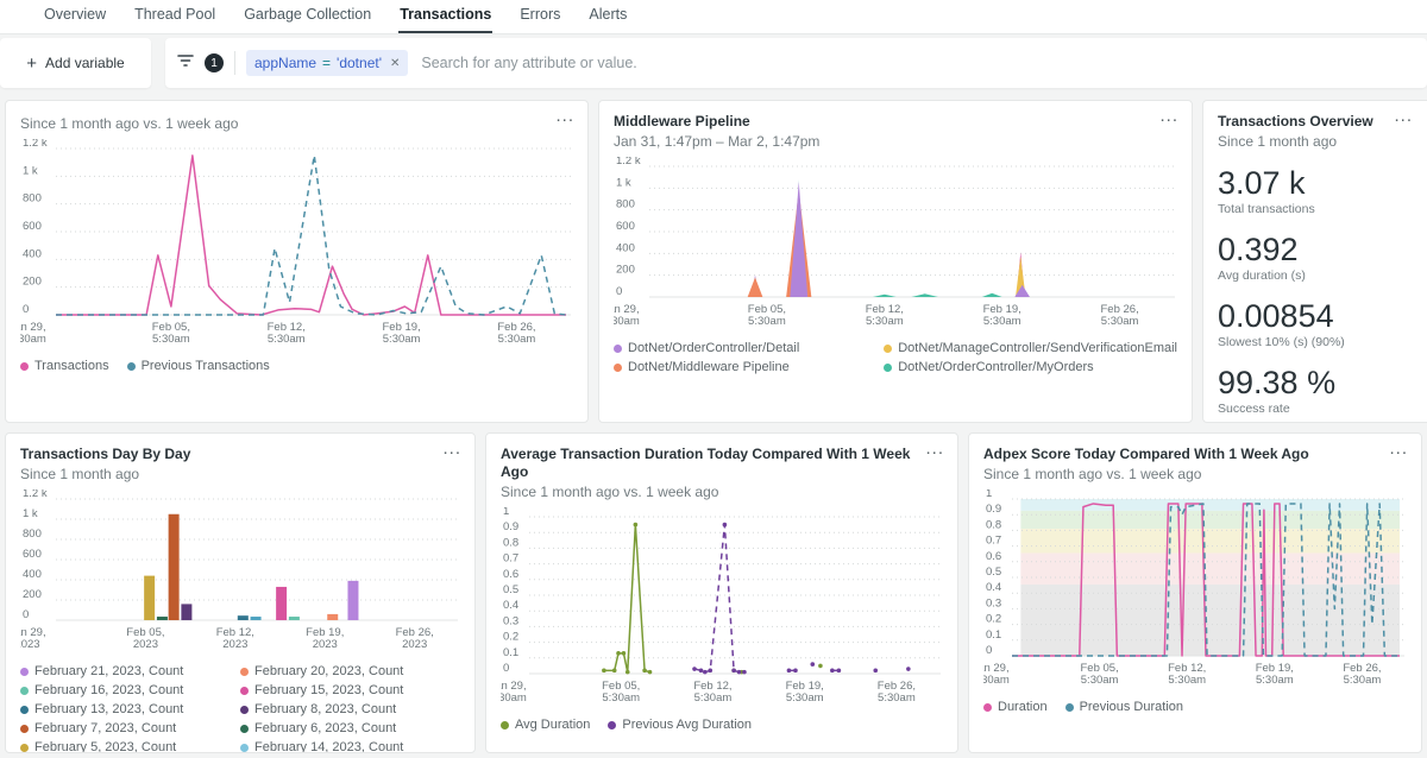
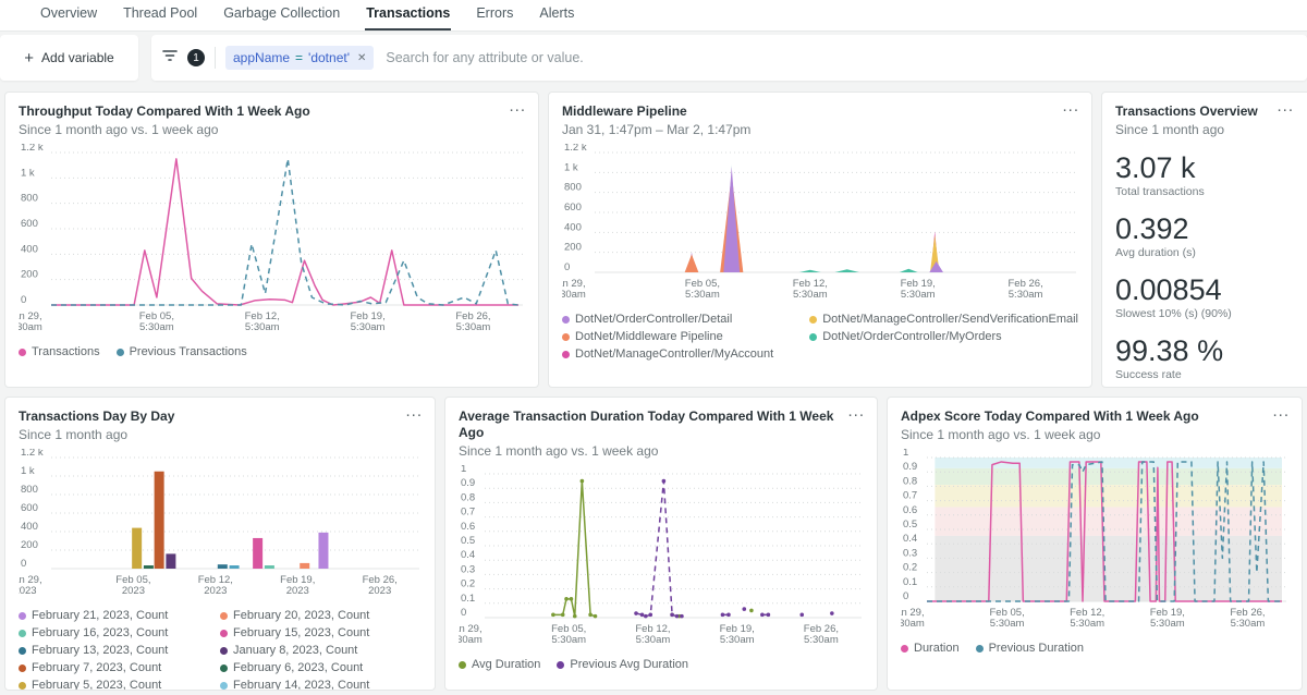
  Overview
  Thread Pool
  Garbage Collection
  Transactions
  Errors
  Alerts
  +
  Add variable
  1
  appName
  =
  'dotnet'
  ✕
  Search for any attribute or value.
+ Throughput Today Compared With 1 Week Ago
  Since 1 month ago vs. 1 week ago
  ...
  1.2 k
  1 k
  800
  600
  400
  200
  0
  Feb 05,
  5:30am
  Feb 12,
  5:30am
  Feb 19,
  5:30am
  Feb 26,
  5:30am
  Transactions
  Previous Transactions
  Middleware Pipeline
  Jan 31, 1:47pm – Mar 2, 1:47pm
  ...
  1.2 k
  1 k
  800
  600
  400
  200
  0
  Feb 05,
  5:30am
  Feb 12,
  5:30am
  Feb 19,
  5:30am
  Feb 26,
  5:30am
  DotNet/OrderController/Detail
  DotNet/Middleware Pipeline
+ DotNet/ManageController/MyAccount
  DotNet/ManageController/SendVerificationEmail
  DotNet/OrderController/MyOrders
  Transactions Overview
  Since 1 month ago
  ...
  3.07 k
  Total transactions
  0.392
  Avg duration (s)
  0.00854
  Slowest 10% (s) (90%)
  99.38 %
  Success rate
  Transactions Day By Day
  Since 1 month ago
  ...
  1.2 k
  1 k
  800
  600
  400
  200
  0
  023
  Feb 05,
  2023
  Feb 12,
  2023
  Feb 19,
  2023
  Feb 26,
  2023
  February 21, 2023, Count
  February 16, 2023, Count
  February 13, 2023, Count
  February 7, 2023, Count
  February 5, 2023, Count
  February 20, 2023, Count
  February 15, 2023, Count
- February 8, 2023, Count
+ January 8, 2023, Count
  February 6, 2023, Count
  February 14, 2023, Count
  Average Transaction Duration Today Compared With 1 Week Ago
  Since 1 month ago vs. 1 week ago
  ...
  1
  0.9
  0.8
  0.7
  0.6
  0.5
  0.4
  0.3
  0.2
  0.1
  0
  Feb 05,
  5:30am
  Feb 12,
  5:30am
  Feb 19,
  5:30am
  Feb 26,
  5:30am
  Avg Duration
  Previous Avg Duration
  Adpex Score Today Compared With 1 Week Ago
  Since 1 month ago vs. 1 week ago
  ...
  1
  0.9
  0.8
  0.7
  0.6
  0.5
  0.4
  0.3
  0.2
  0.1
  0
  Feb 05,
  5:30am
  Feb 12,
  5:30am
  Feb 19,
  5:30am
  Feb 26,
  5:30am
  Duration
  Previous Duration
